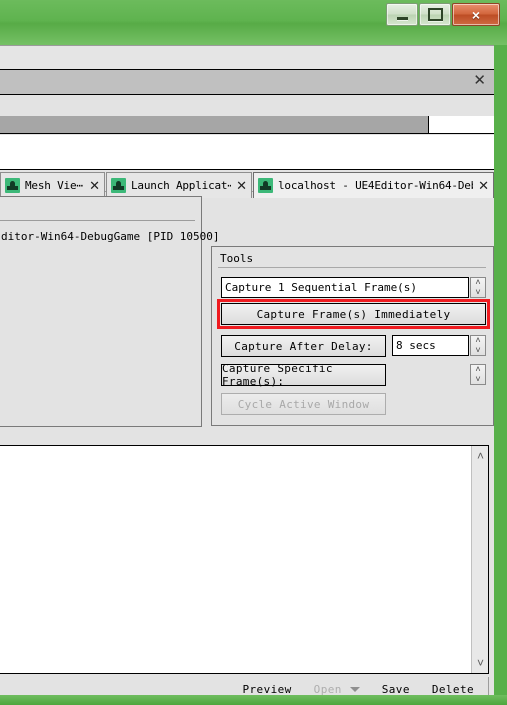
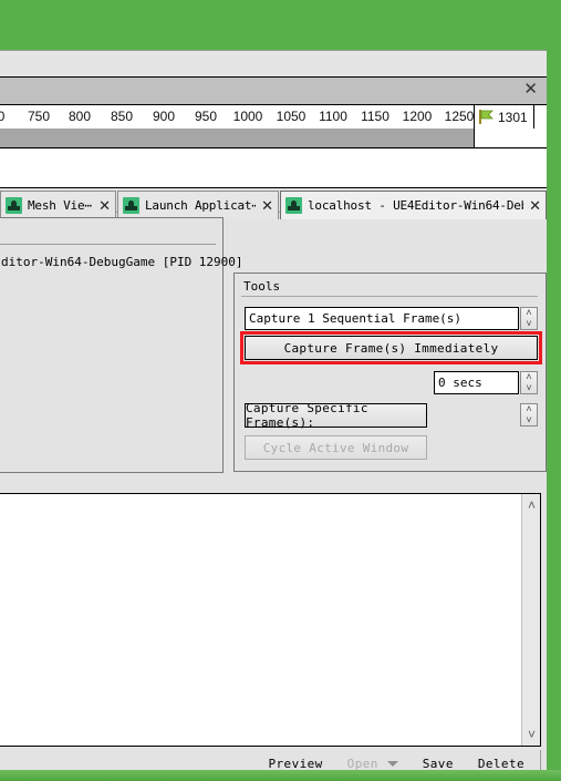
- ×
  ✕
+ 0
+ 750
+ 800
+ 850
+ 900
+ 950
+ 1000
+ 1050
+ 1100
+ 1150
+ 1200
+ 1250
+ 1301
  Mesh Vie⋯
  ✕
  Launch Applicat⋯
  ✕
  localhost - UE4Editor-Win64-De
  ✕
- ditor-Win64-DebugGame [PID 10500]
+ ditor-Win64-DebugGame [PID 12900]
  Tools
  Capture 1 Sequential Frame(s)
  ˄
  ˅
  Capture Frame(s) Immediately
- Capture After Delay:
- 8 secs
+ 0 secs
  ˄
  ˅
  Capture Specific Frame(s):
  ˄
  ˅
  Cycle Active Window
  ˄
  ˅
  Preview
  Open
  Save
  Delete
